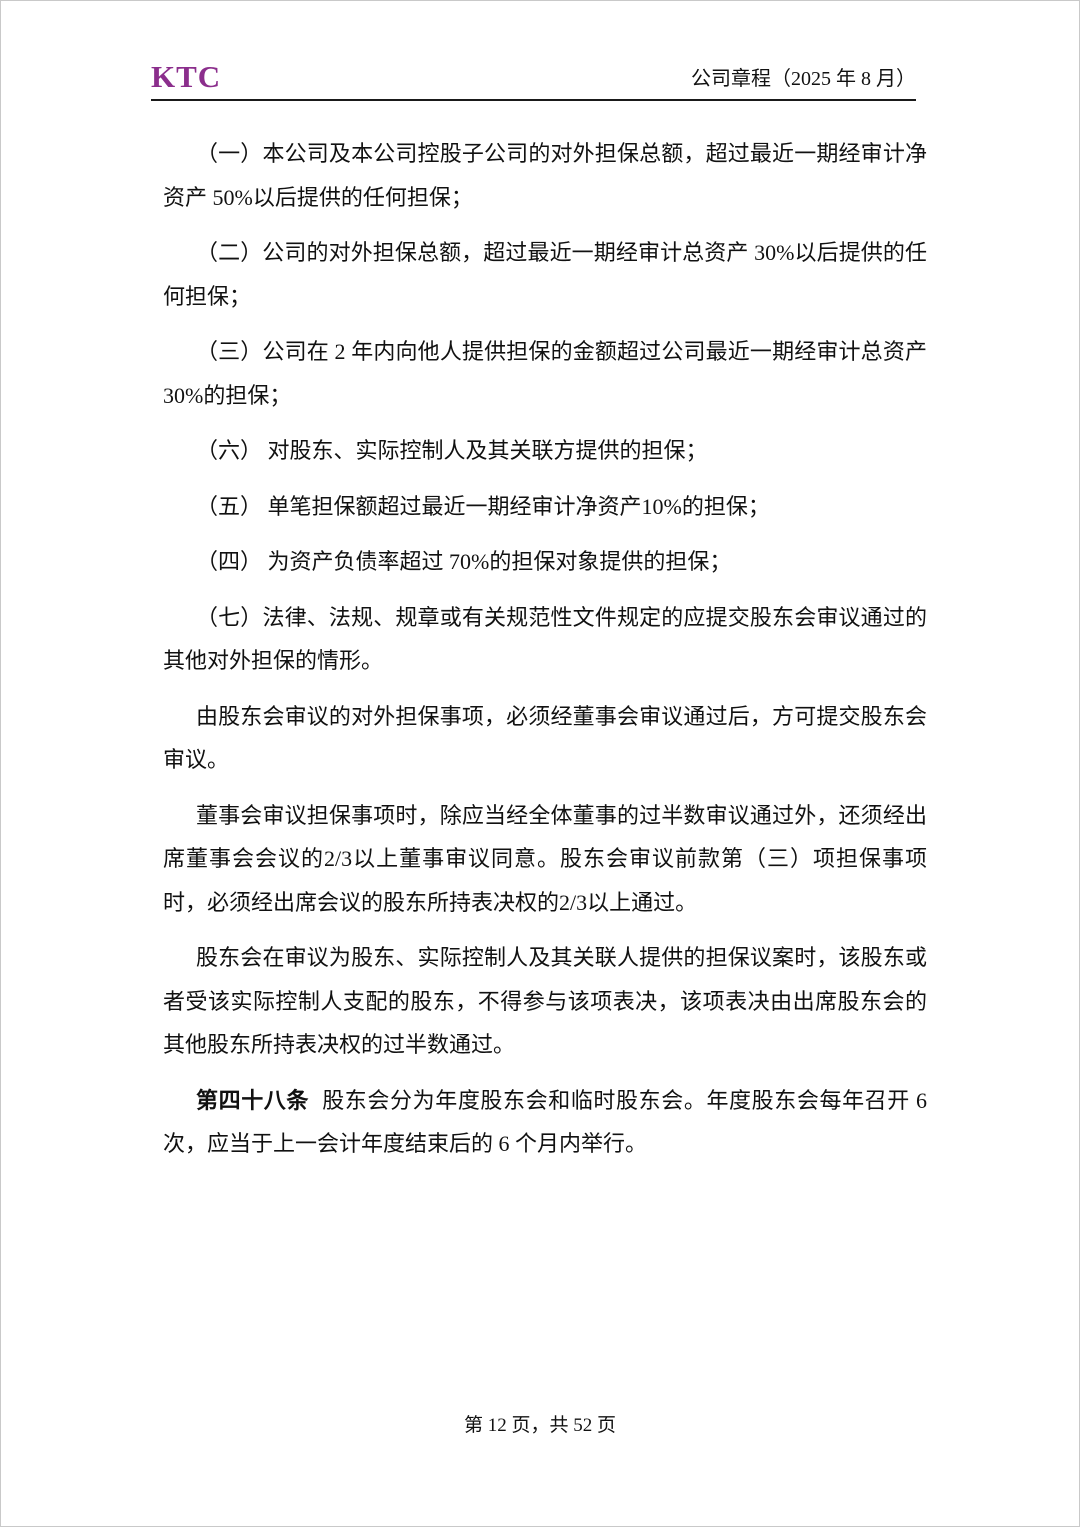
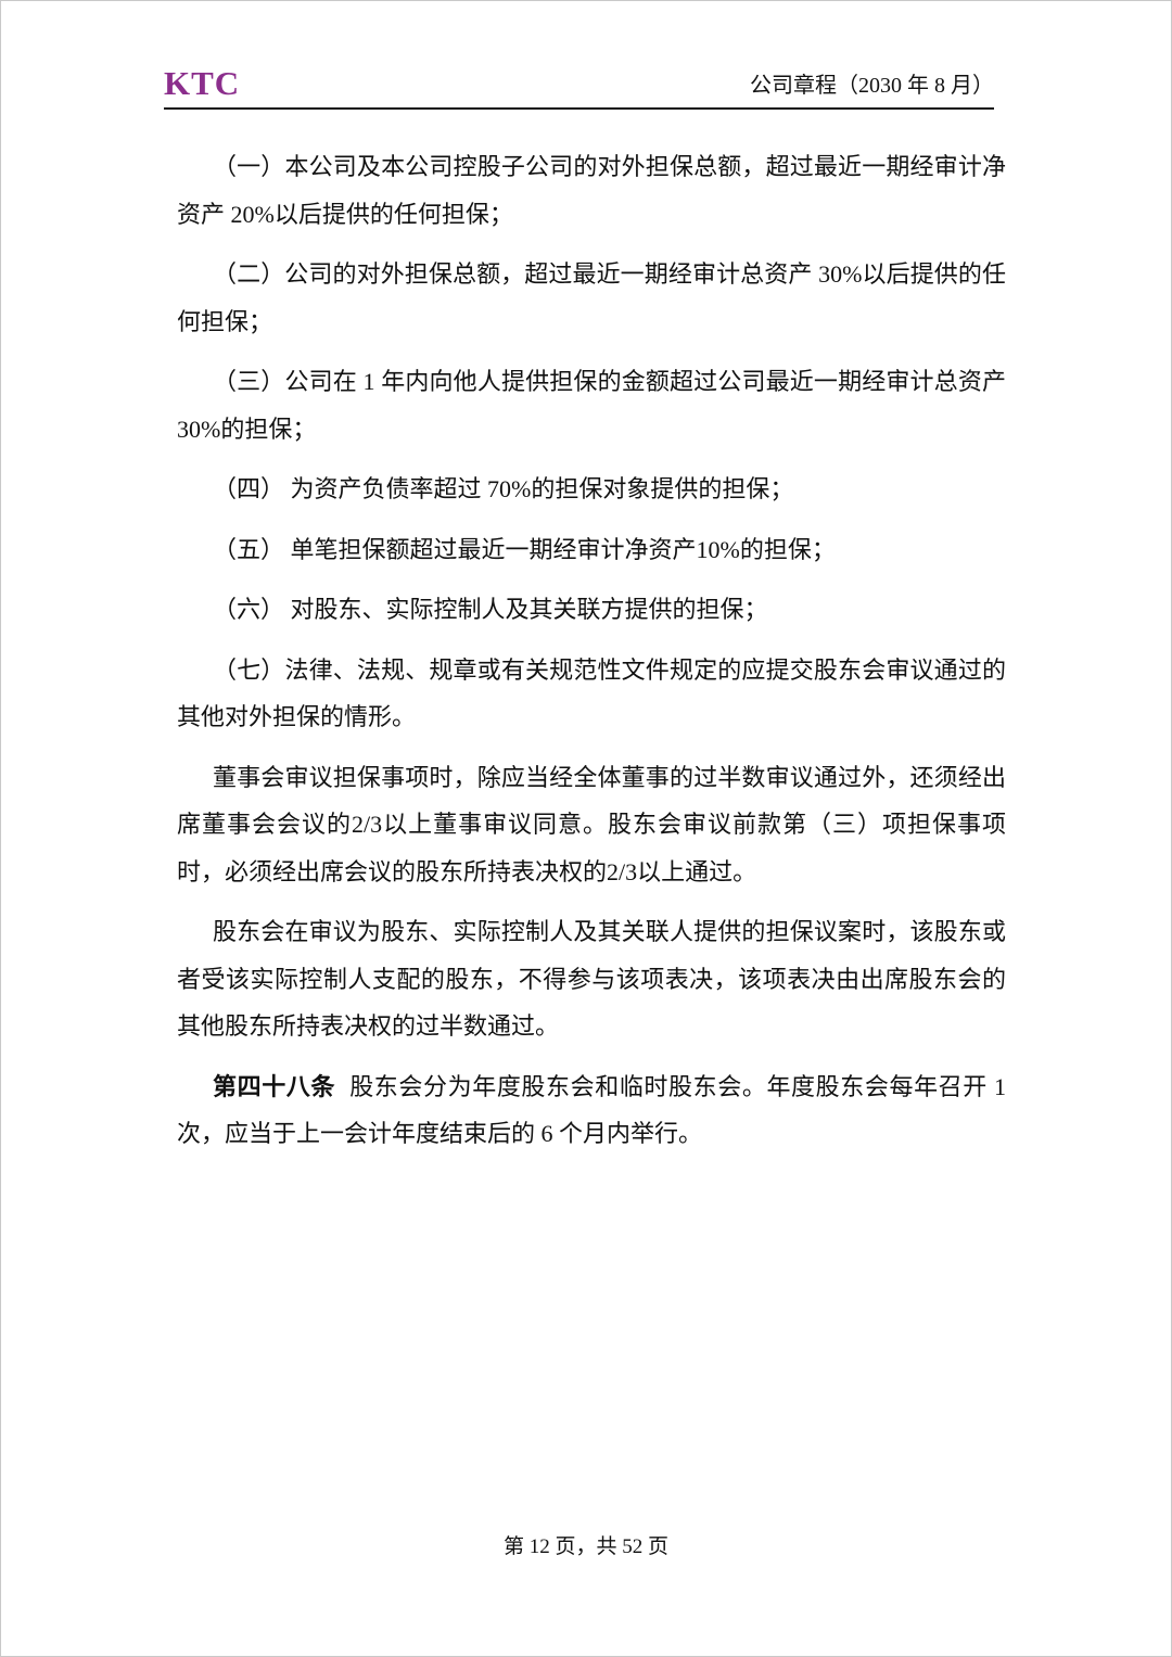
  KTC
- 公司章程（2025 年 8 月）
+ 公司章程（2030 年 8 月）
- （一）本公司及本公司控股子公司的对外担保总额，超过最近一期经审计净资产 50%以后提供的任何担保；
+ （一）本公司及本公司控股子公司的对外担保总额，超过最近一期经审计净资产 20%以后提供的任何担保；
  （二）公司的对外担保总额，超过最近一期经审计总资产 30%以后提供的任何担保；
- （三）公司在 2 年内向他人提供担保的金额超过公司最近一期经审计总资产30%的担保；
+ （三）公司在 1 年内向他人提供担保的金额超过公司最近一期经审计总资产30%的担保；
- （六） 对股东、实际控制人及其关联方提供的担保；
+ （四） 为资产负债率超过 70%的担保对象提供的担保；
  （五） 单笔担保额超过最近一期经审计净资产10%的担保；
- （四） 为资产负债率超过 70%的担保对象提供的担保；
+ （六） 对股东、实际控制人及其关联方提供的担保；
  （七）法律、法规、规章或有关规范性文件规定的应提交股东会审议通过的其他对外担保的情形。
- 由股东会审议的对外担保事项，必须经董事会审议通过后，方可提交股东会审议。
  董事会审议担保事项时，除应当经全体董事的过半数审议通过外，还须经出席董事会会议的2/3以上董事审议同意。股东会审议前款第（三）项担保事项时，必须经出席会议的股东所持表决权的2/3以上通过。
  股东会在审议为股东、实际控制人及其关联人提供的担保议案时，该股东或者受该实际控制人支配的股东，不得参与该项表决，该项表决由出席股东会的其他股东所持表决权的过半数通过。
- 第四十八条 股东会分为年度股东会和临时股东会。年度股东会每年召开 6 次，应当于上一会计年度结束后的 6 个月内举行。
+ 第四十八条 股东会分为年度股东会和临时股东会。年度股东会每年召开 1 次，应当于上一会计年度结束后的 6 个月内举行。
  第 12 页，共 52 页
